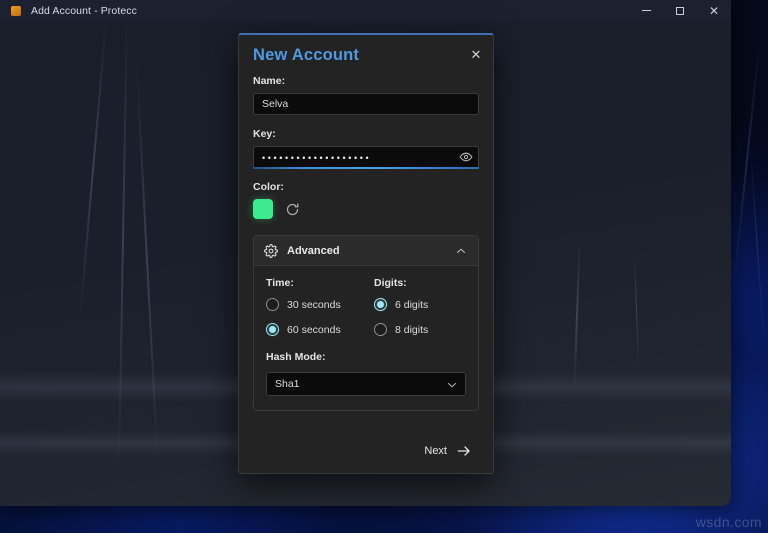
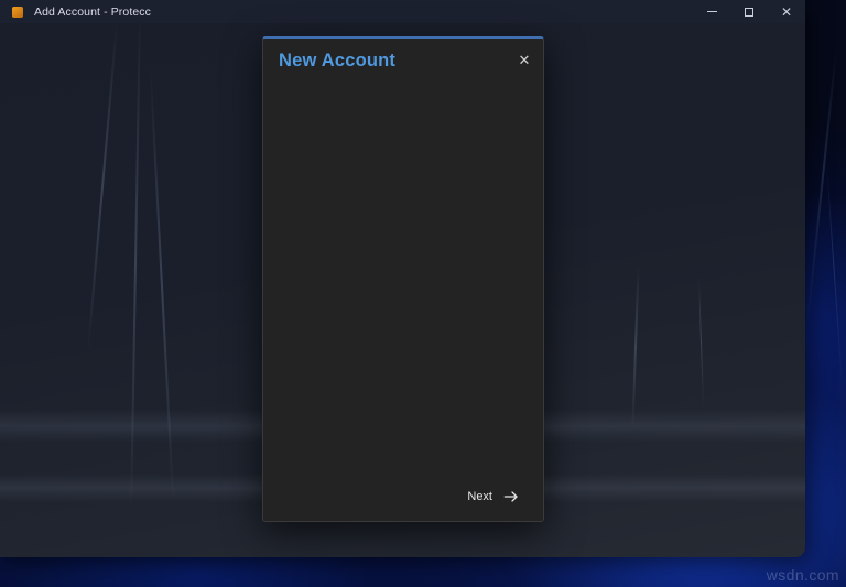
  Add Account - Protecc
  ✕
  New Account
  ✕
- Name:
- Selva
- Key:
- •••••••••••••••••••
- Color:
- Advanced
- Time:
- 30 seconds
- 60 seconds
- Digits:
- 6 digits
- 8 digits
- Hash Mode:
- Sha1
  Next
  wsdn.com
